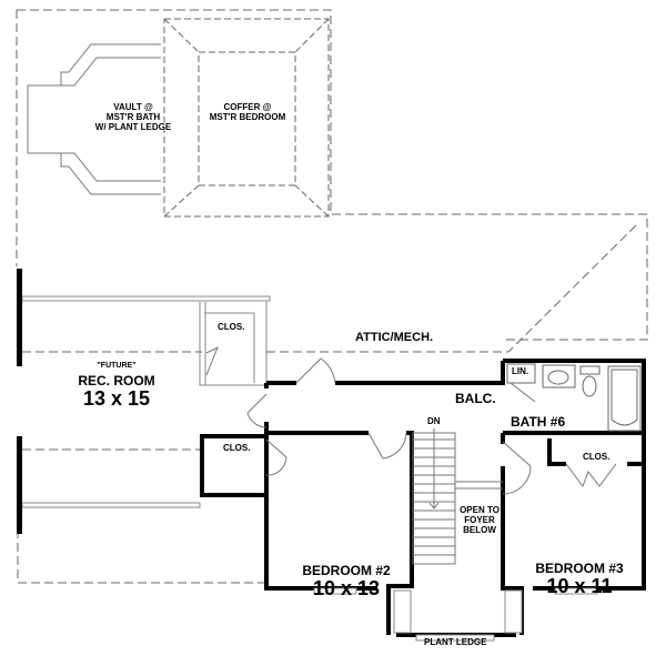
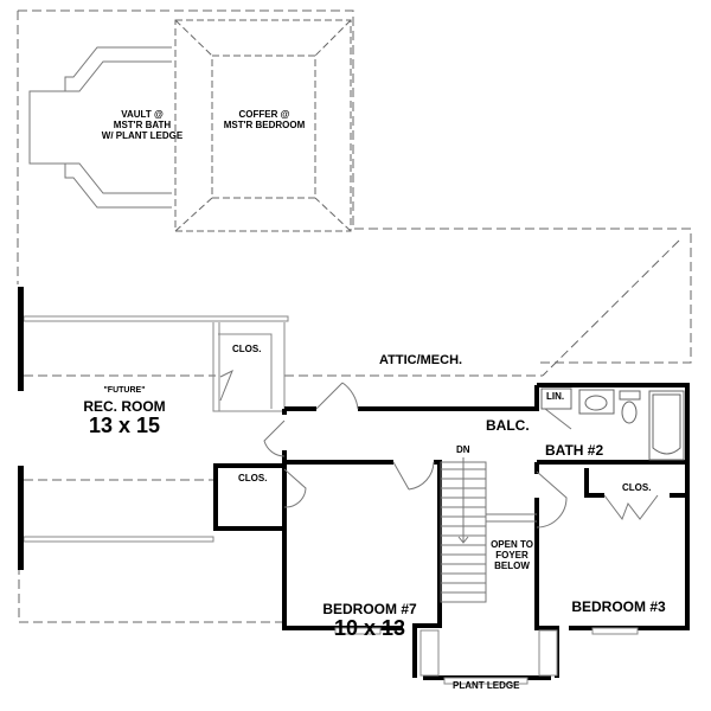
  VAULT @
  MST'R BATH
  W/ PLANT LEDGE
  COFFER @
  MST'R BEDROOM
  ATTIC/MECH.
  REC. ROOM
  13 x 15
  CLOS.
  CLOS.
  CLOS.
  LIN.
  BALC.
- BATH #6
+ BATH #2
  DN
  OPEN TO
  FOYER
  BELOW
- BEDROOM #2
+ BEDROOM #7
  10 x 13
  BEDROOM #3
- 10 x 11
  PLANT LEDGE
